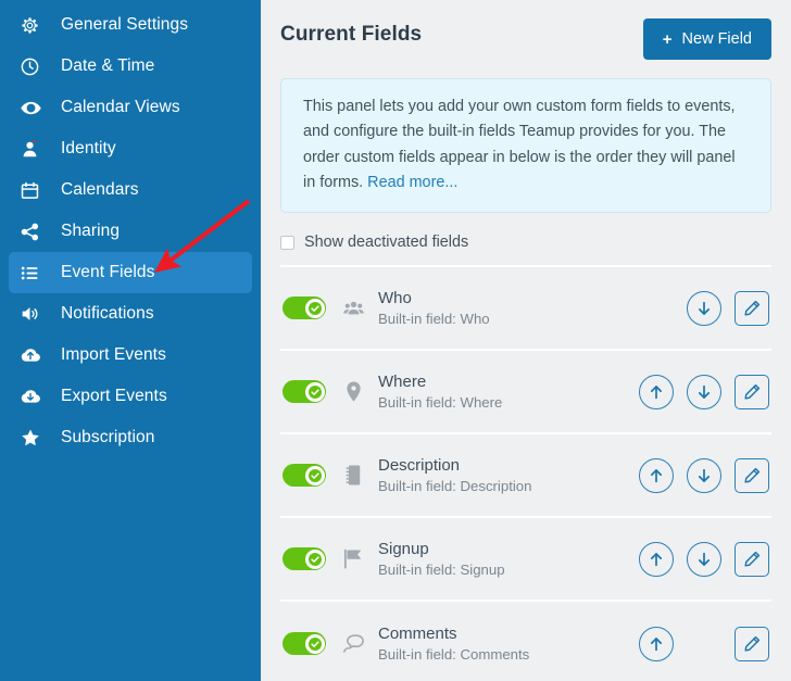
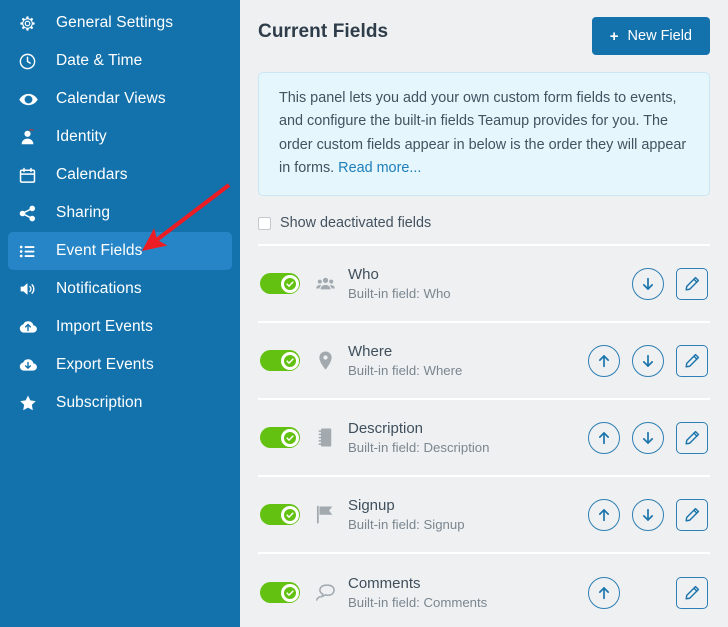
  General Settings
  Date & Time
  Calendar Views
  Identity
  Calendars
  Sharing
  Event Fields
  Notifications
  Import Events
  Export Events
  Subscription
  Current Fields
  +
  New Field
- This panel lets you add your own custom form fields to events, and configure the built-in fields Teamup provides for you. The order custom fields appear in below is the order they will panel in forms. Read more...
+ This panel lets you add your own custom form fields to events, and configure the built-in fields Teamup provides for you. The order custom fields appear in below is the order they will appear in forms. Read more...
  Show deactivated fields
  Who
  Built-in field: Who
  Where
  Built-in field: Where
  Description
  Built-in field: Description
  Signup
  Built-in field: Signup
  Comments
  Built-in field: Comments
